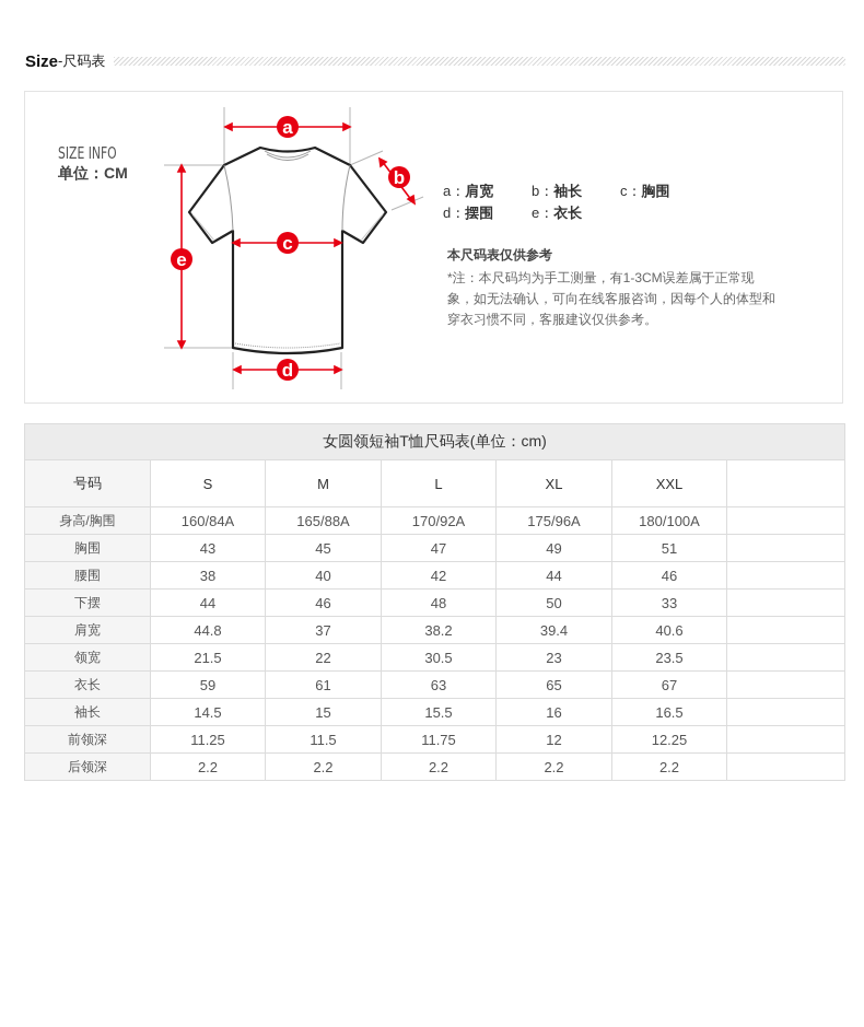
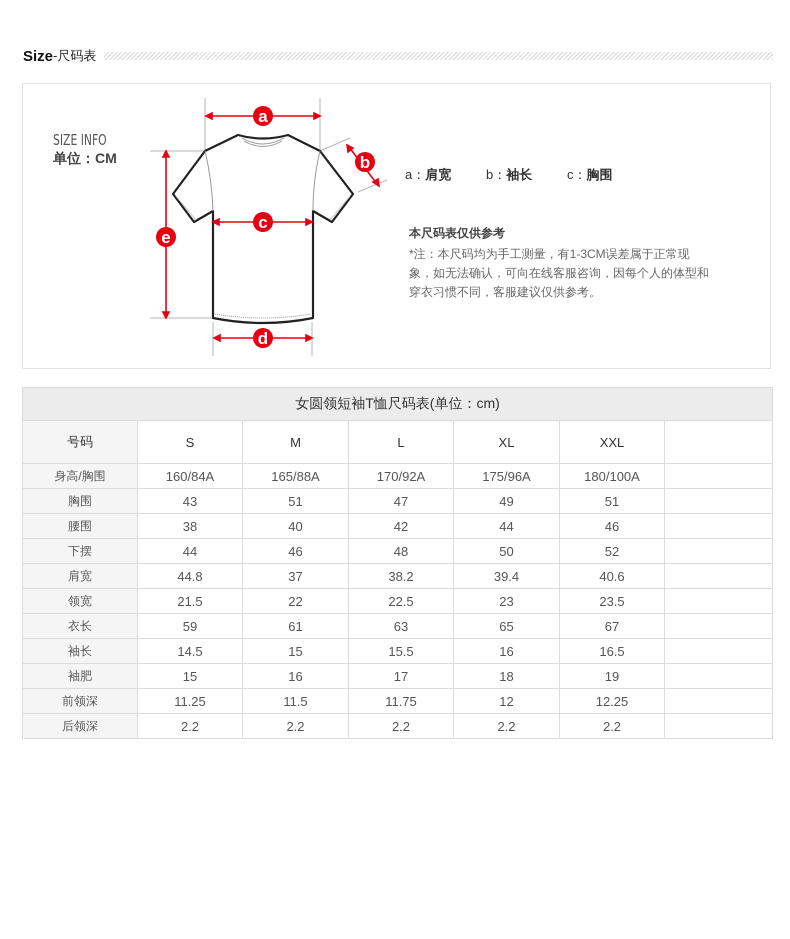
  Size
  -尺码表
  SIZE INFO
  单位：CM
  a
  b
  c
  d
  e
  a：肩宽
  b：袖长
  c：胸围
- d：摆围
- e：衣长
  本尺码表仅供参考
  *注：本尺码均为手工测量，有1-3CM误差属于正常现象，如无法确认，可向在线客服咨询，因每个人的体型和穿衣习惯不同，客服建议仅供参考。
  女圆领短袖T恤尺码表(单位：cm)
  号码	S	M	L	XL	XXL
  身高/胸围	160/84A	165/88A	170/92A	175/96A	180/100A
- 胸围	43	45	47	49	51
+ 胸围	43	51	47	49	51
  腰围	38	40	42	44	46
- 下摆	44	46	48	50	33
+ 下摆	44	46	48	50	52
  肩宽	44.8	37	38.2	39.4	40.6
- 领宽	21.5	22	30.5	23	23.5
+ 领宽	21.5	22	22.5	23	23.5
  衣长	59	61	63	65	67
  袖长	14.5	15	15.5	16	16.5
+ 袖肥	15	16	17	18	19
  前领深	11.25	11.5	11.75	12	12.25
  后领深	2.2	2.2	2.2	2.2	2.2
